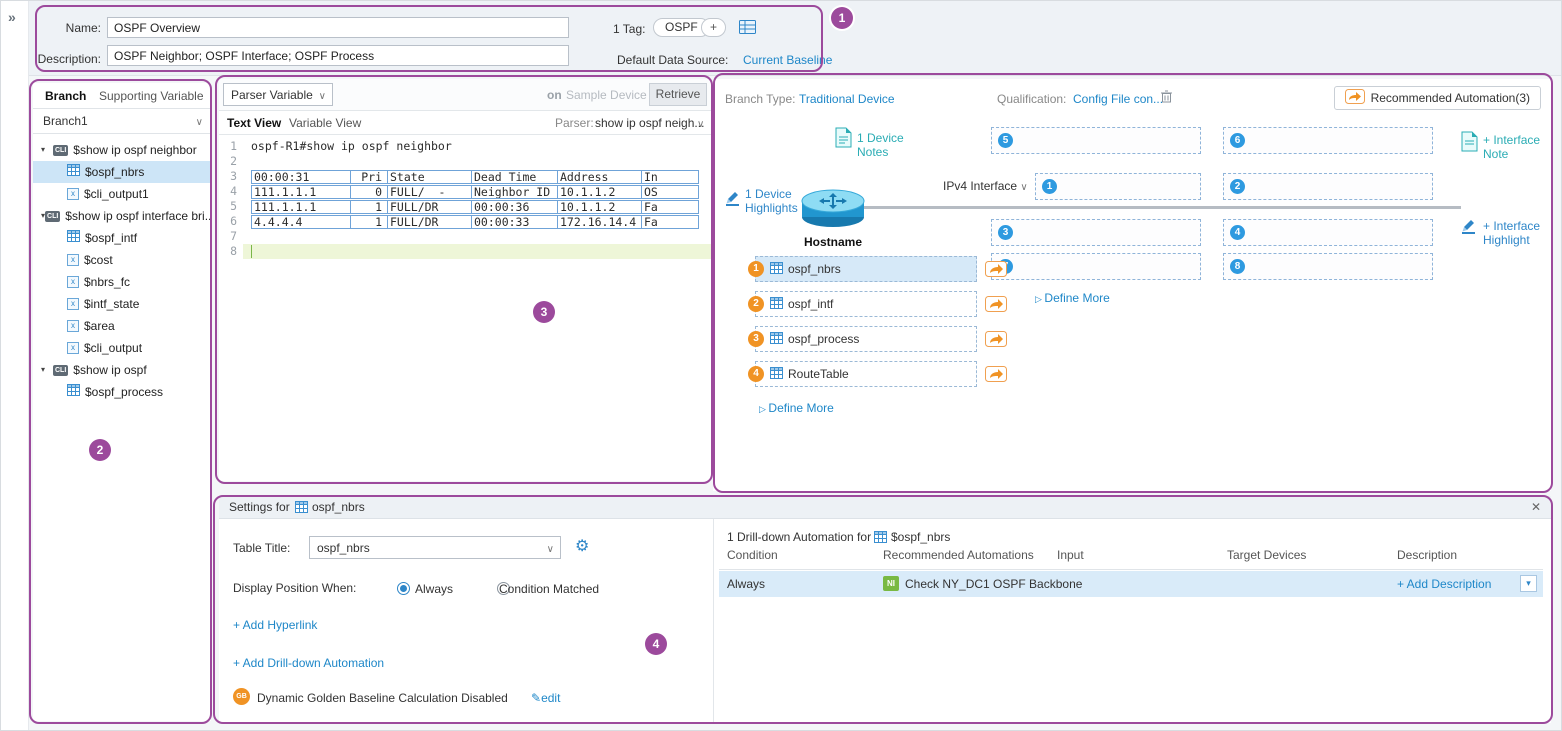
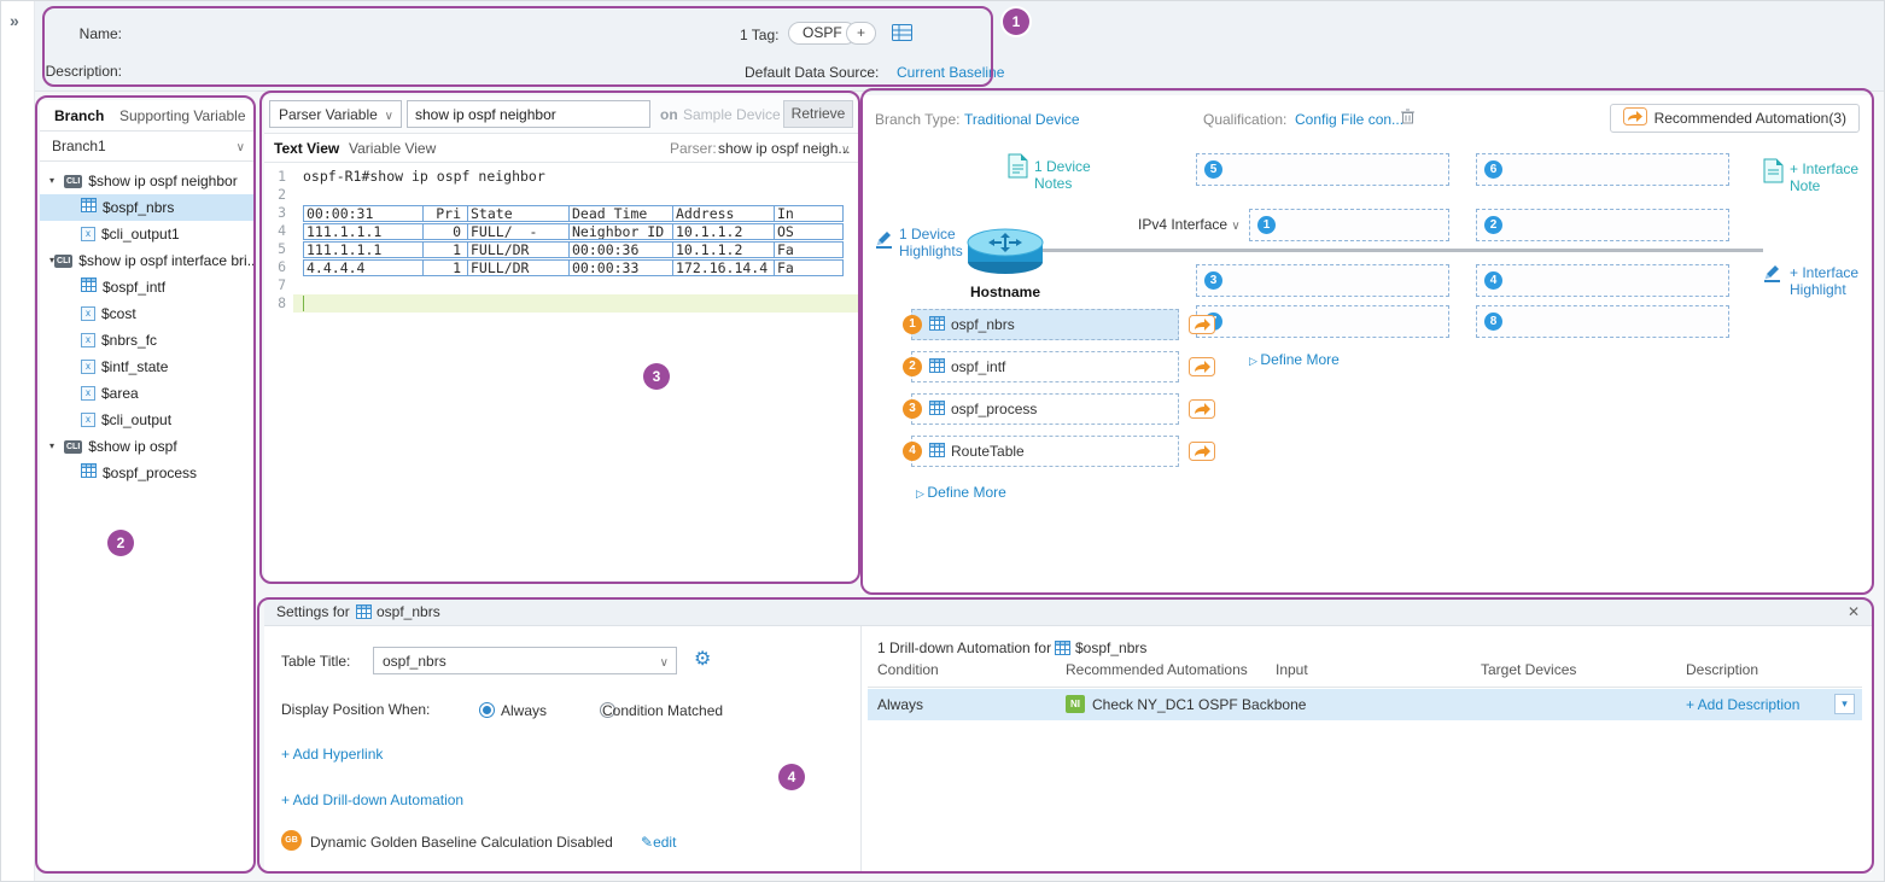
  »
  Name:
- OSPF Overview
  Description:
- OSPF Neighbor; OSPF Interface; OSPF Process
  1 Tag:
  OSPF
  +
  Default Data Source:
  Current Baseline
  Branch
  Supporting Variable
  Branch1
  $show ip ospf neighbor
  $ospf_nbrs
  $cli_output1
  $show ip ospf interface bri..
  $ospf_intf
  $cost
  $nbrs_fc
  $intf_state
  $area
  $cli_output
  $show ip ospf
  $ospf_process
  Parser Variable
+ show ip ospf neighbor
  on
  Sample Device
  Retrieve
  Text View
  Variable View
  Parser:
  show ip ospf neigh...
  1
  2
  3
  4
  5
  6
  7
  8
  ospf-R1#show ip ospf neighbor
  00:00:31
  Pri
  State
  Dead Time
  Address
  In
  111.1.1.1
  0
  FULL/ -
  Neighbor ID
  10.1.1.2
  OS
  111.1.1.1
  1
  FULL/DR
  00:00:36
  10.1.1.2
  Fa
  4.4.4.4
  1
  FULL/DR
  00:00:33
  172.16.14.4
  Fa
  Branch Type:
  Traditional Device
  Qualification:
  Config File con...
  Recommended Automation(3)
  1 Device Notes
  1 Device Highlights
  Hostname
  IPv4 Interface
  5
  6
  1
  2
  3
  4
  8
  Define More
  1
  ospf_nbrs
  2
  ospf_intf
  3
  ospf_process
  4
  RouteTable
  Define More
  + Interface Note
  + Interface Highlight
  Settings for
  ospf_nbrs
  ✕
  Table Title:
  ospf_nbrs
  ⚙
  Display Position When:
  Always
  Condition Matched
  + Add Hyperlink
  + Add Drill-down Automation
  Dynamic Golden Baseline Calculation Disabled
  ✎edit
  1 Drill-down Automation for
  $ospf_nbrs
  Condition
  Recommended Automations
  Input
  Target Devices
  Description
  Always
  NI
  Check NY_DC1 OSPF Backbone
  + Add Description
  ▾
  1
  2
  3
  4
